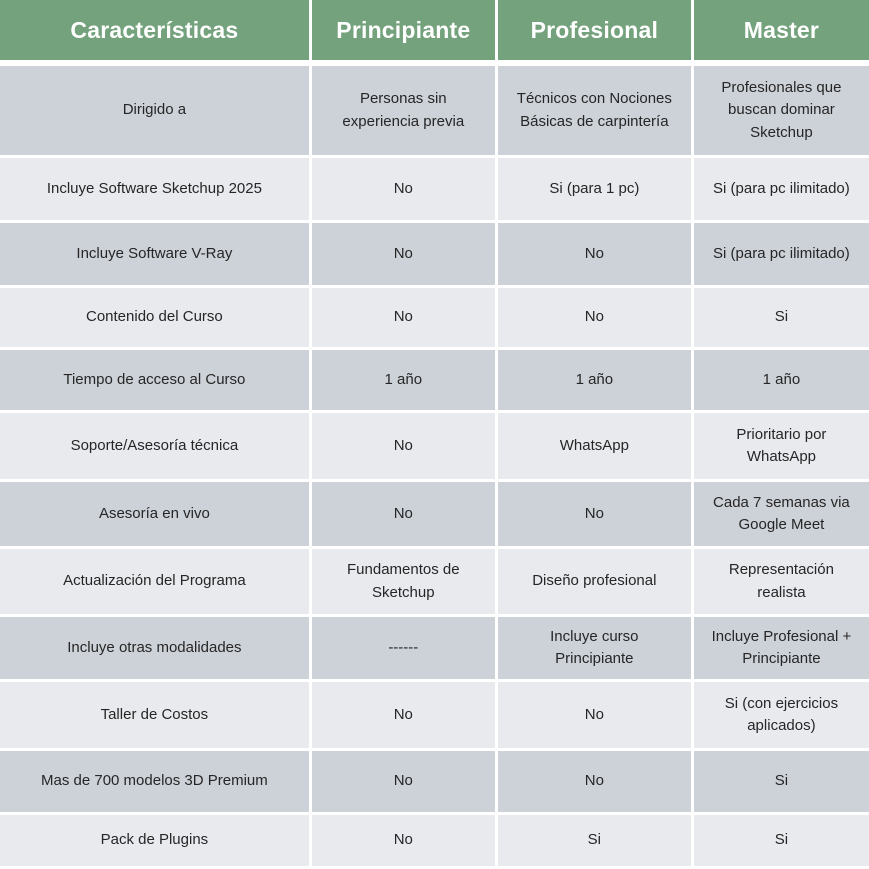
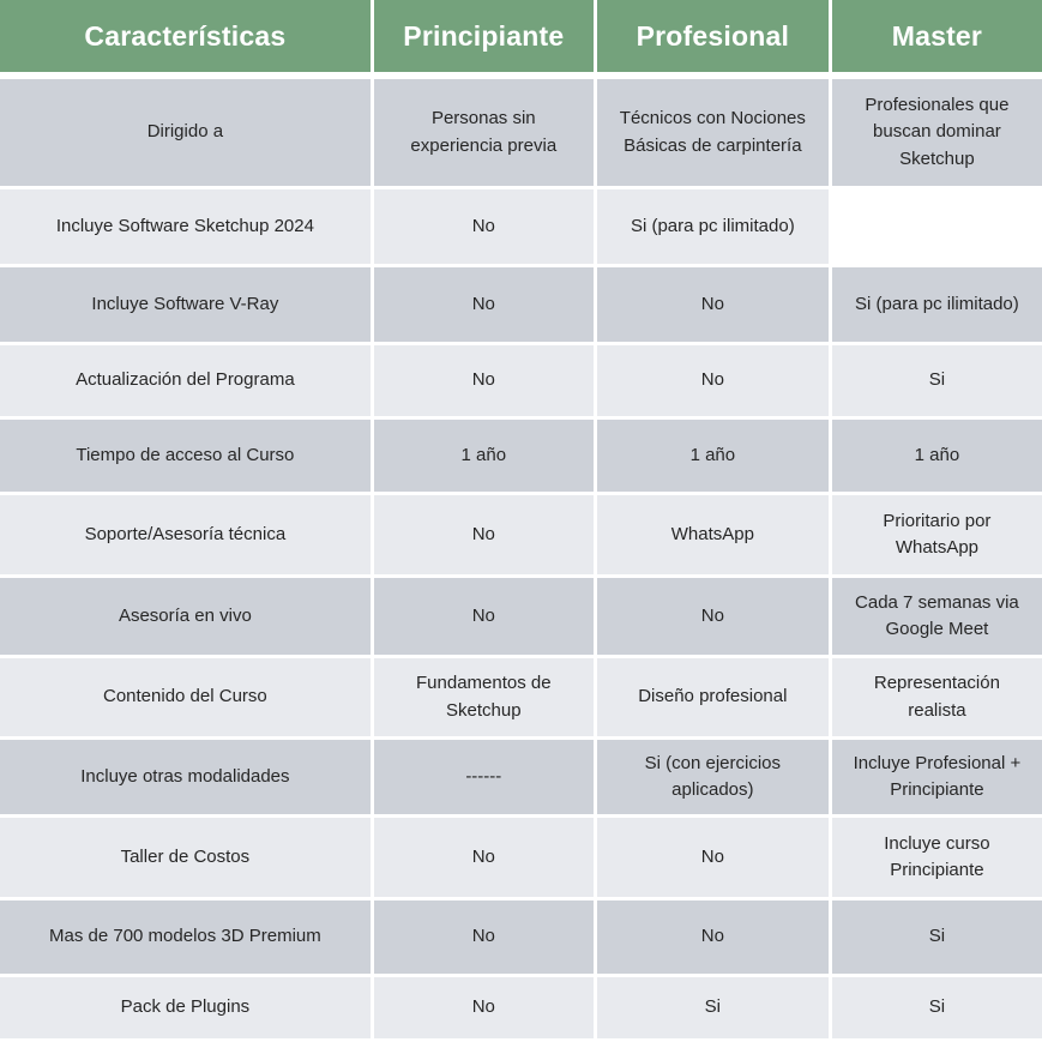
  Características
  Principiante
  Profesional
  Master
  Dirigido a
  Personas sin experiencia previa
  Técnicos con Nociones Básicas de carpintería
  Profesionales que buscan dominar Sketchup
- Incluye Software Sketchup 2025
+ Incluye Software Sketchup 2024
  No
- Si (para 1 pc)
  Si (para pc ilimitado)
  Incluye Software V-Ray
  No
  No
  Si (para pc ilimitado)
- Contenido del Curso
+ Actualización del Programa
  No
  No
  Si
  Tiempo de acceso al Curso
  1 año
  1 año
  1 año
  Soporte/Asesoría técnica
  No
  WhatsApp
  Prioritario por WhatsApp
  Asesoría en vivo
  No
  No
  Cada 7 semanas via Google Meet
- Actualización del Programa
+ Contenido del Curso
  Fundamentos de Sketchup
  Diseño profesional
  Representación realista
  Incluye otras modalidades
  ------
- Incluye curso Principiante
+ Si (con ejercicios aplicados)
  Incluye Profesional + Principiante
  Taller de Costos
  No
  No
- Si (con ejercicios aplicados)
+ Incluye curso Principiante
  Mas de 700 modelos 3D Premium
  No
  No
  Si
  Pack de Plugins
  No
  Si
  Si
